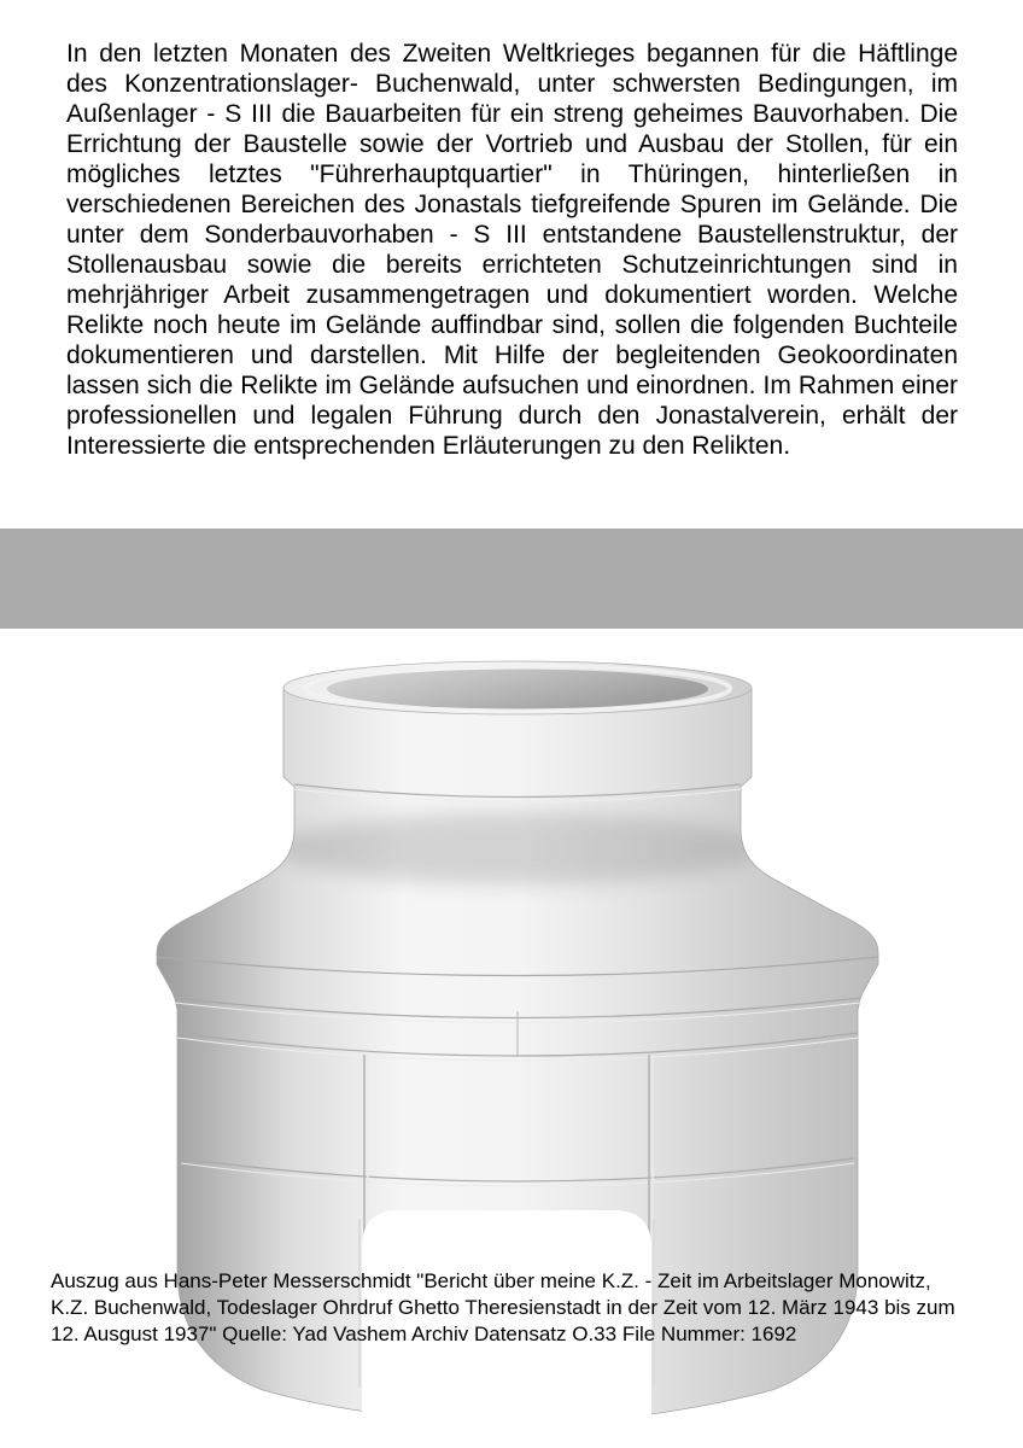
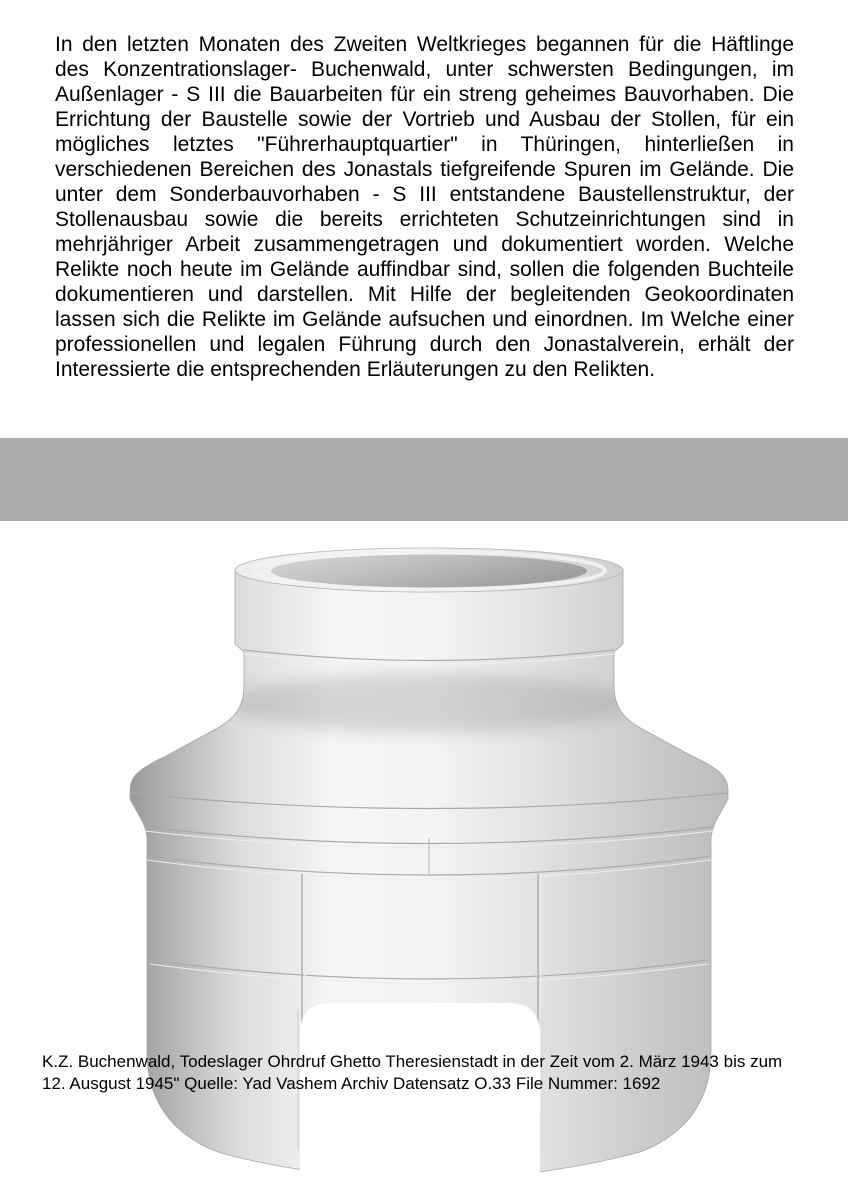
- In den letzten Monaten des Zweiten Weltkrieges begannen für die Häftlinge des Konzentrationslager- Buchenwald, unter schwersten Bedingungen, im Außenlager - S III die Bauarbeiten für ein streng geheimes Bauvorhaben. Die Errichtung der Baustelle sowie der Vortrieb und Ausbau der Stollen, für ein mögliches letztes "Führerhauptquartier" in Thüringen, hinterließen in verschiedenen Bereichen des Jonastals tiefgreifende Spuren im Gelände. Die unter dem Sonderbauvorhaben - S III entstandene Baustellenstruktur, der Stollenausbau sowie die bereits errichteten Schutzeinrichtungen sind in mehrjähriger Arbeit zusammengetragen und dokumentiert worden. Welche Relikte noch heute im Gelände auffindbar sind, sollen die folgenden Buchteile dokumentieren und darstellen. Mit Hilfe der begleitenden Geokoordinaten lassen sich die Relikte im Gelände aufsuchen und einordnen. Im Rahmen einer professionellen und legalen Führung durch den Jonastalverein, erhält der Interessierte die entsprechenden Erläuterungen zu den Relikten.
+ In den letzten Monaten des Zweiten Weltkrieges begannen für die Häftlinge des Konzentrationslager- Buchenwald, unter schwersten Bedingungen, im Außenlager - S III die Bauarbeiten für ein streng geheimes Bauvorhaben. Die Errichtung der Baustelle sowie der Vortrieb und Ausbau der Stollen, für ein mögliches letztes "Führerhauptquartier" in Thüringen, hinterließen in verschiedenen Bereichen des Jonastals tiefgreifende Spuren im Gelände. Die unter dem Sonderbauvorhaben - S III entstandene Baustellenstruktur, der Stollenausbau sowie die bereits errichteten Schutzeinrichtungen sind in mehrjähriger Arbeit zusammengetragen und dokumentiert worden. Welche Relikte noch heute im Gelände auffindbar sind, sollen die folgenden Buchteile dokumentieren und darstellen. Mit Hilfe der begleitenden Geokoordinaten lassen sich die Relikte im Gelände aufsuchen und einordnen. Im Welche einer professionellen und legalen Führung durch den Jonastalverein, erhält der Interessierte die entsprechenden Erläuterungen zu den Relikten.
- Auszug aus Hans-Peter Messerschmidt "Bericht über meine K.Z. - Zeit im Arbeitslager Monowitz,
- K.Z. Buchenwald, Todeslager Ohrdruf Ghetto Theresienstadt in der Zeit vom 12. März 1943 bis zum
+ K.Z. Buchenwald, Todeslager Ohrdruf Ghetto Theresienstadt in der Zeit vom 2. März 1943 bis zum
- 12. Ausgust 1937" Quelle: Yad Vashem Archiv Datensatz O.33 File Nummer: 1692
+ 12. Ausgust 1945" Quelle: Yad Vashem Archiv Datensatz O.33 File Nummer: 1692
